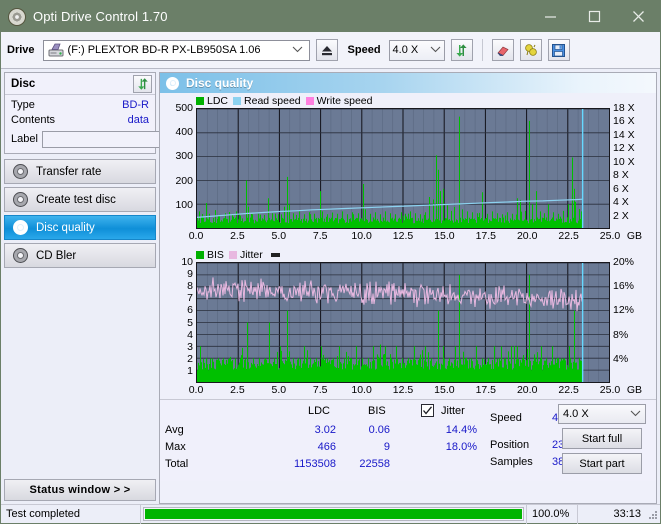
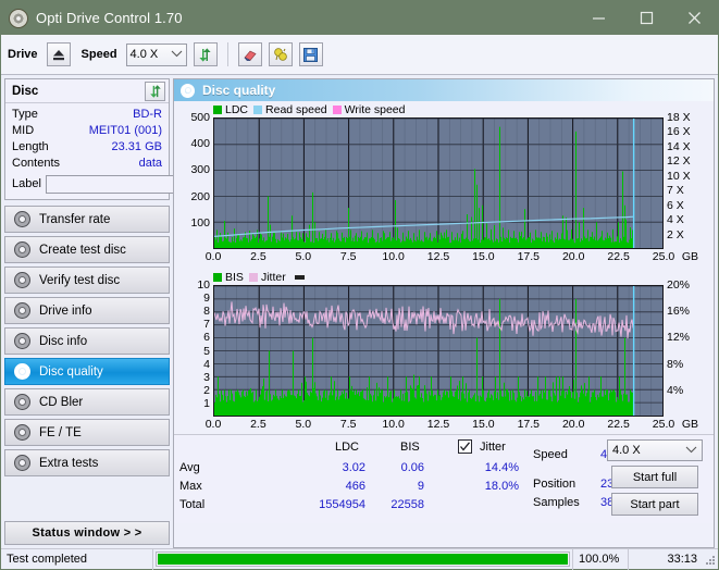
  Opti Drive Control 1.70
  Drive
- (F:) PLEXTOR BD-R PX-LB950SA 1.06
  Speed
  4.0 X
  Disc
  Type
  BD-R
+ MID
+ MEIT01 (001)
+ Length
+ 23.31 GB
  Contents
  data
  Label
  Transfer rate
  Create test disc
+ Verify test disc
+ Drive info
+ Disc info
  Disc quality
  CD Bler
+ FE / TE
+ Extra tests
  Status window > >
  Disc quality
  LDC
  Read speed
  Write speed
  100
  200
  300
  400
  500
  2 X
  4 X
  6 X
- 8 X
+ 7 X
  10 X
  12 X
  14 X
  16 X
  18 X
  0.0
  2.5
  5.0
  7.5
  10.0
  12.5
  15.0
  17.5
  20.0
  22.5
  25.0
  GB
  BIS
  Jitter
  1
  2
  3
  4
  5
  6
  7
  8
  9
  10
  4%
  8%
  12%
  16%
  20%
  0.0
  2.5
  5.0
  7.5
  10.0
  12.5
  15.0
  17.5
  20.0
  22.5
  25.0
  GB
  LDC
  BIS
  Jitter
  Avg
  Max
  Total
  3.02
  466
- 1153508
+ 1554954
  0.06
  9
  22558
  14.4%
  18.0%
  Speed
  Position
  Samples
  4.0 X
  Start full
  Start part
  Test completed
  100.0%
  33:13
